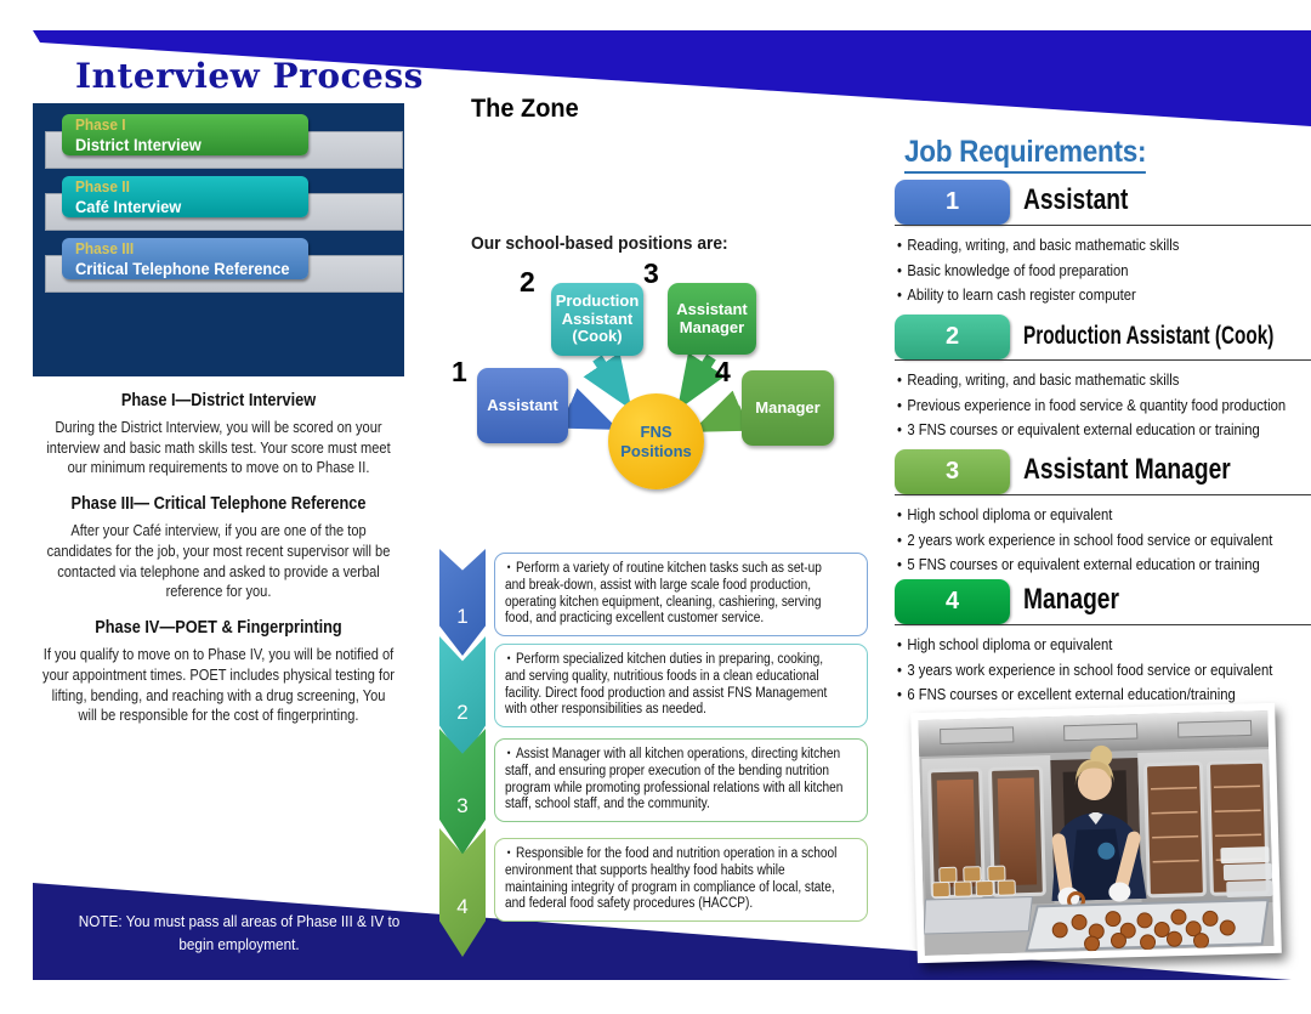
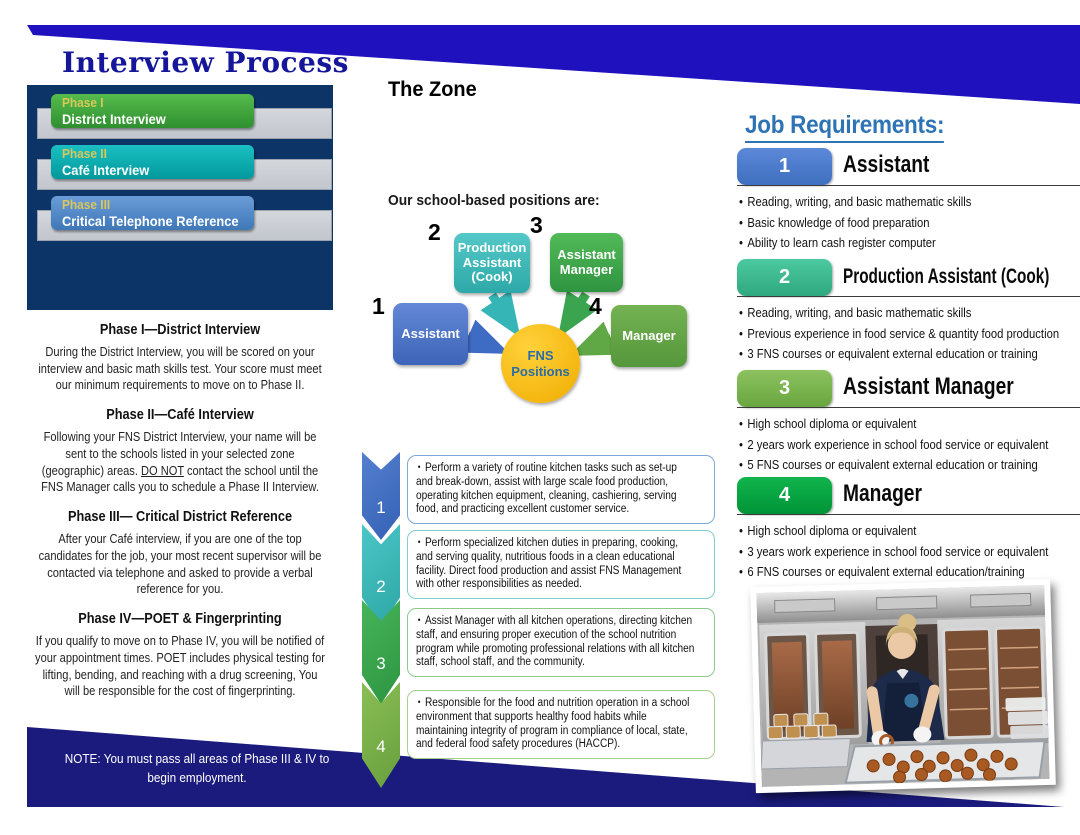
  NOTE: You must pass all areas of Phase III & IV to begin employment.
  Interview Process
  Phase I
  District Interview
  Phase II
  Café Interview
  Phase III
  Critical Telephone Reference
  Phase I—District Interview
  During the District Interview, you will be scored on your interview and basic math skills test. Your score must meet our minimum requirements to move on to Phase II.
+ Phase II—Café Interview
+ Following your FNS District Interview, your name will be sent to the schools listed in your selected zone (geographic) areas. DO NOT contact the school until the FNS Manager calls you to schedule a Phase II Interview.
- Phase III— Critical Telephone Reference
+ Phase III— Critical District Reference
  After your Café interview, if you are one of the top candidates for the job, your most recent supervisor will be contacted via telephone and asked to provide a verbal reference for you.
  Phase IV—POET & Fingerprinting
  If you qualify to move on to Phase IV, you will be notified of your appointment times. POET includes physical testing for lifting, bending, and reaching with a drug screening, You will be responsible for the cost of fingerprinting.
  The Zone
  Our school-based positions are:
  1
  2
  3
  4
  Assistant
  Production Assistant (Cook)
  Assistant Manager
  Manager
  FNS Positions
  1
  2
  3
  4
  • Perform a variety of routine kitchen tasks such as set-up and break-down, assist with large scale food production, operating kitchen equipment, cleaning, cashiering, serving food, and practicing excellent customer service.
  • Perform specialized kitchen duties in preparing, cooking, and serving quality, nutritious foods in a clean educational facility. Direct food production and assist FNS Management with other responsibilities as needed.
- • Assist Manager with all kitchen operations, directing kitchen staff, and ensuring proper execution of the bending nutrition program while promoting professional relations with all kitchen staff, school staff, and the community.
+ • Assist Manager with all kitchen operations, directing kitchen staff, and ensuring proper execution of the school nutrition program while promoting professional relations with all kitchen staff, school staff, and the community.
  • Responsible for the food and nutrition operation in a school environment that supports healthy food habits while maintaining integrity of program in compliance of local, state, and federal food safety procedures (HACCP).
  Job Requirements:
  1
  Assistant
  • Reading, writing, and basic mathematic skills
  • Basic knowledge of food preparation
  • Ability to learn cash register computer
  2
  Production Assistant (Cook)
  • Reading, writing, and basic mathematic skills
  • Previous experience in food service & quantity food production
  • 3 FNS courses or equivalent external education or training
  3
  Assistant Manager
  • High school diploma or equivalent
  • 2 years work experience in school food service or equivalent
  • 5 FNS courses or equivalent external education or training
  4
  Manager
  • High school diploma or equivalent
  • 3 years work experience in school food service or equivalent
- • 6 FNS courses or excellent external education/training
+ • 6 FNS courses or equivalent external education/training
